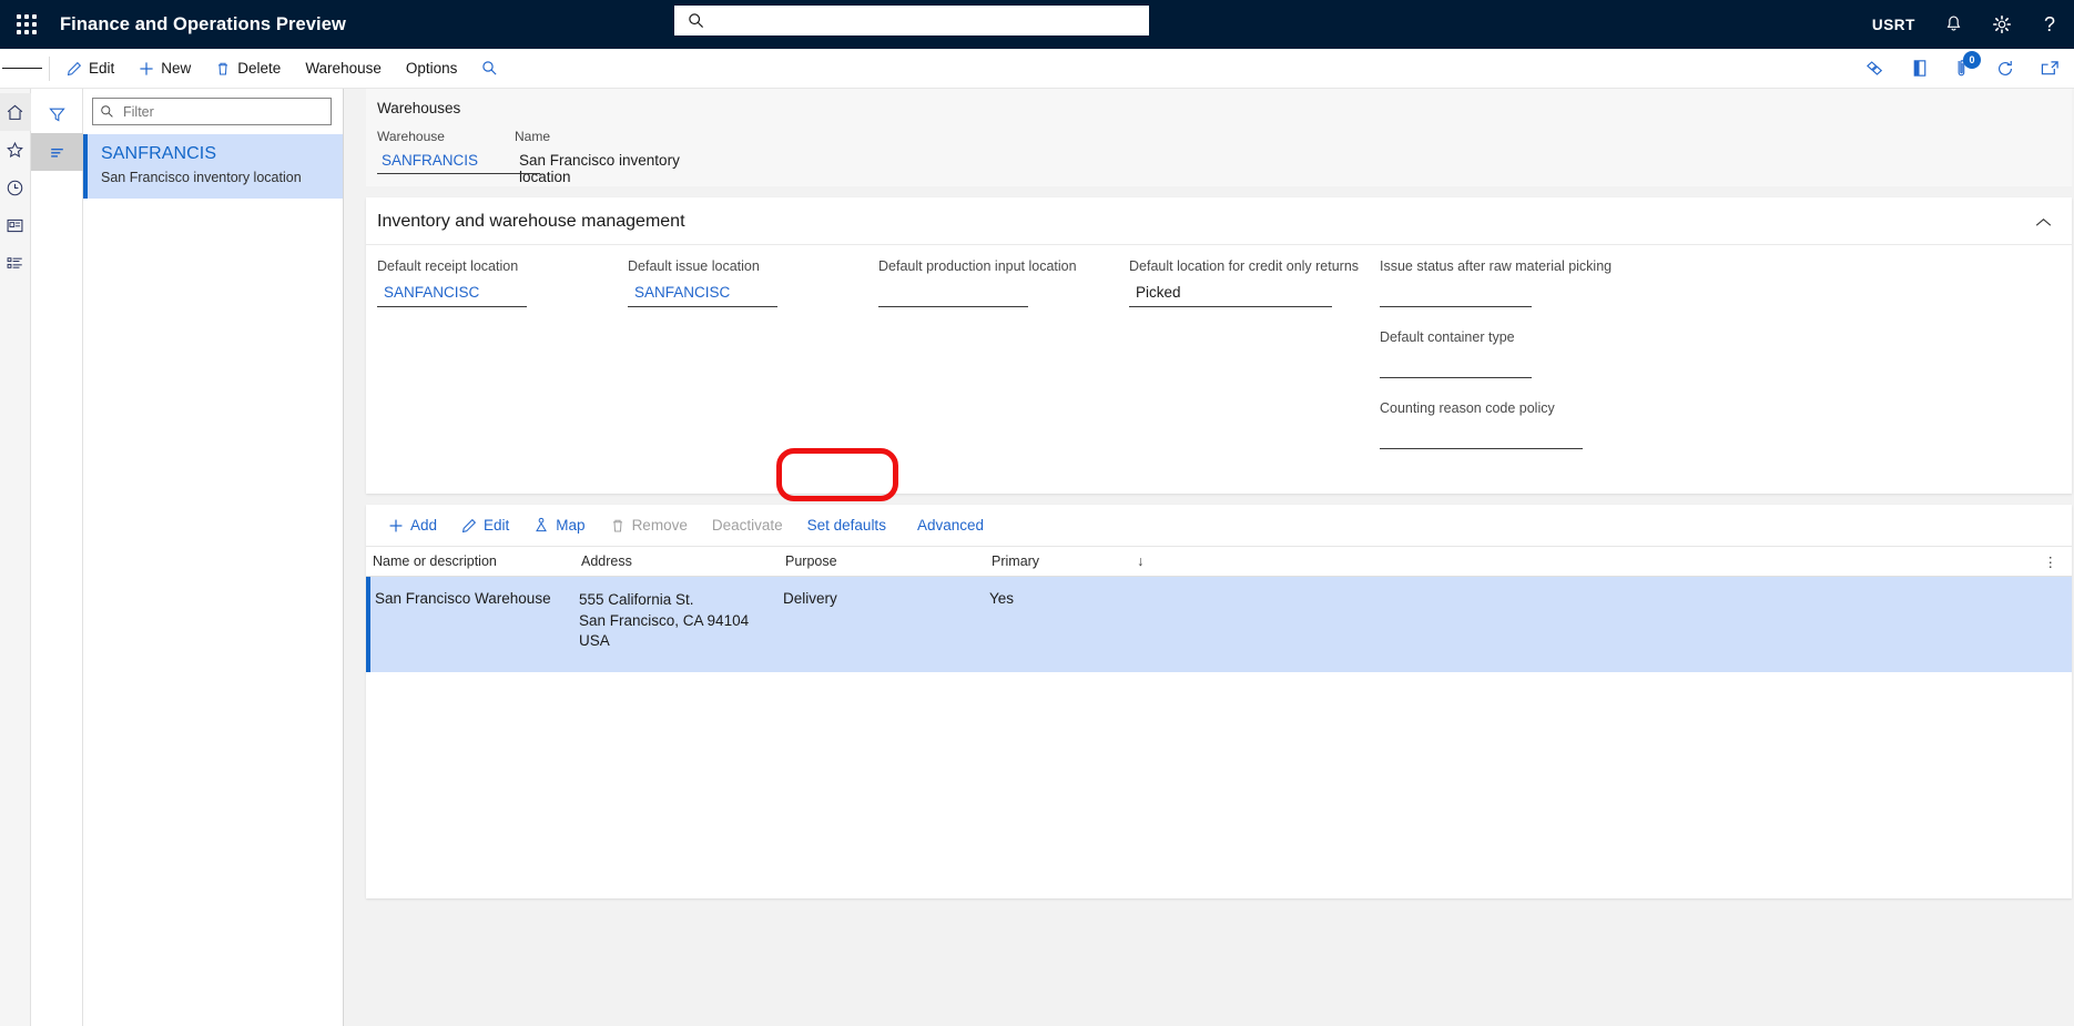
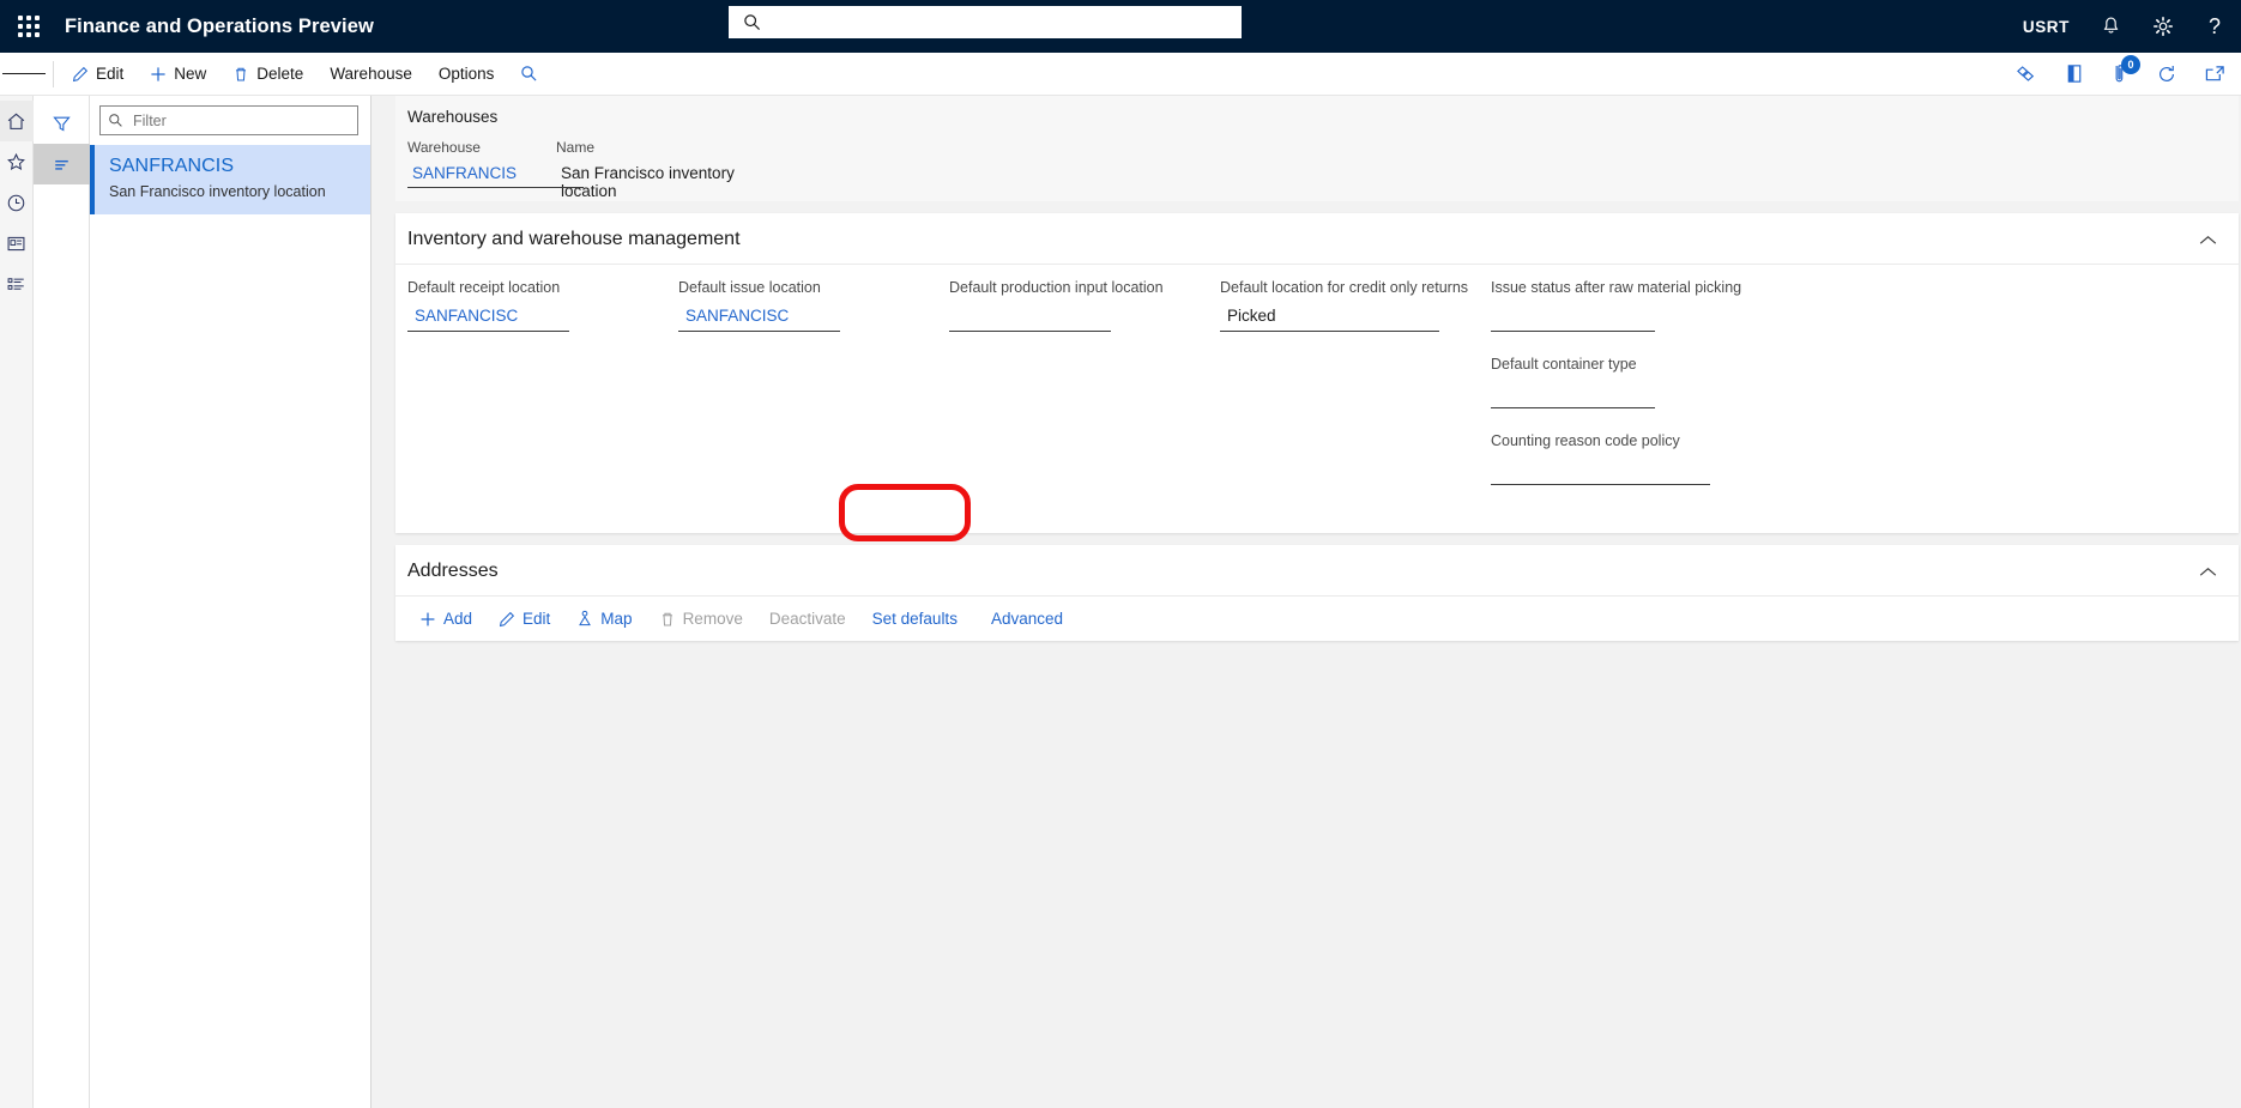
  Finance and Operations Preview
  USRT
  ?
  Edit
  New
  Delete
  Warehouse
  Options
  0
  Filter
  SANFRANCIS
  San Francisco inventory location
  Warehouses
  Warehouse
  SANFRANCIS
  Name
  San Francisco inventory location
  Inventory and warehouse management
  Default receipt location
  SANFANCISC
  Default issue location
  SANFANCISC
  Default production input location
  Default location for credit only returns
  Picked
  Issue status after raw material picking
  Default container type
  Counting reason code policy
+ Addresses
  Add
  Edit
  Map
  Remove
  Deactivate
  Set defaults
  Advanced
- Name or description
- Address
- Purpose
- Primary
- ↓
- ⋮
- San Francisco Warehouse
- 555 California St.
- San Francisco, CA 94104
- USA
- Delivery
- Yes
